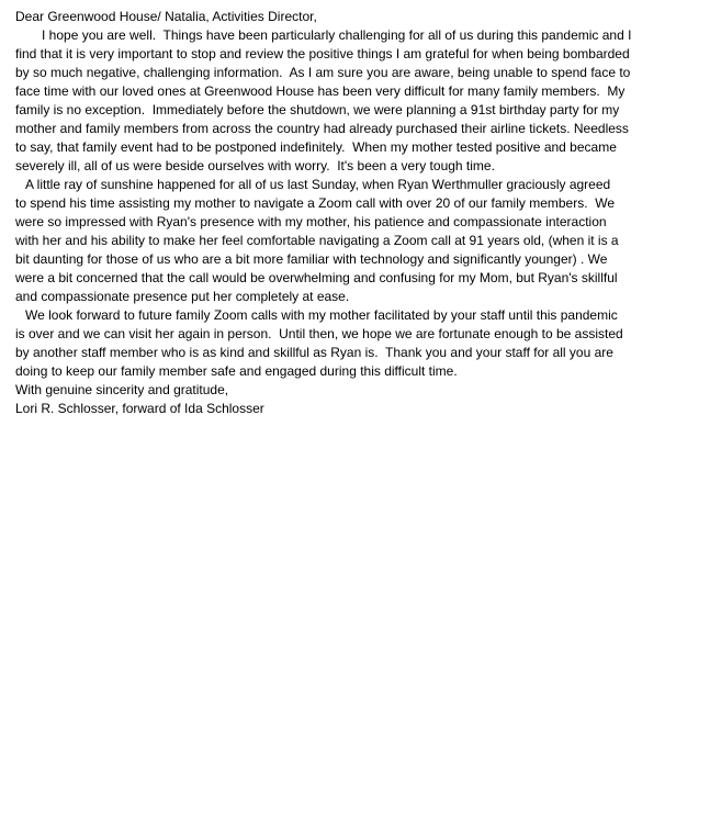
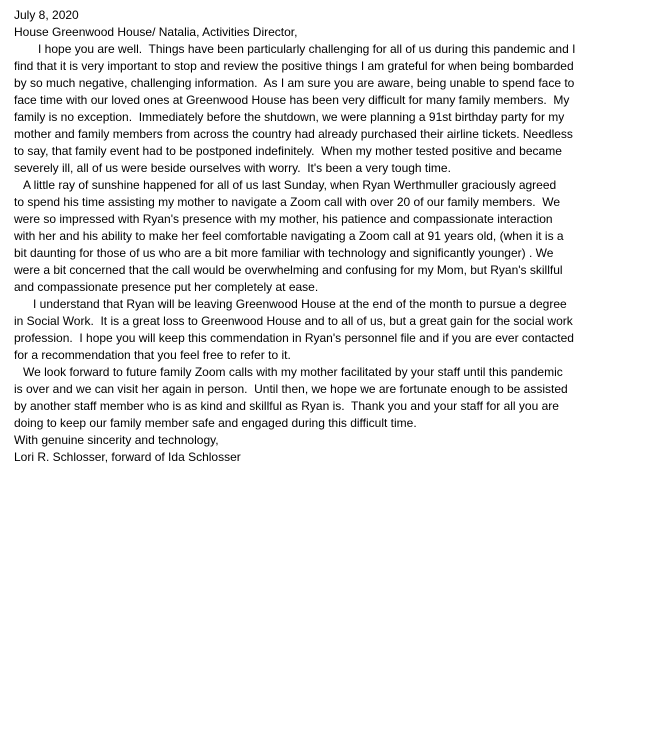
+ July 8, 2020
- Dear Greenwood House/ Natalia, Activities Director,
+ House Greenwood House/ Natalia, Activities Director,
  I hope you are well. Things have been particularly challenging for all of us during this pandemic and I
  find that it is very important to stop and review the positive things I am grateful for when being bombarded
  by so much negative, challenging information. As I am sure you are aware, being unable to spend face to
  face time with our loved ones at Greenwood House has been very difficult for many family members. My
  family is no exception. Immediately before the shutdown, we were planning a 91st birthday party for my
  mother and family members from across the country had already purchased their airline tickets. Needless
  to say, that family event had to be postponed indefinitely. When my mother tested positive and became
  severely ill, all of us were beside ourselves with worry. It's been a very tough time.
  A little ray of sunshine happened for all of us last Sunday, when Ryan Werthmuller graciously agreed
  to spend his time assisting my mother to navigate a Zoom call with over 20 of our family members. We
  were so impressed with Ryan's presence with my mother, his patience and compassionate interaction
  with her and his ability to make her feel comfortable navigating a Zoom call at 91 years old, (when it is a
  bit daunting for those of us who are a bit more familiar with technology and significantly younger) . We
  were a bit concerned that the call would be overwhelming and confusing for my Mom, but Ryan's skillful
  and compassionate presence put her completely at ease.
+ I understand that Ryan will be leaving Greenwood House at the end of the month to pursue a degree
+ in Social Work. It is a great loss to Greenwood House and to all of us, but a great gain for the social work
+ profession. I hope you will keep this commendation in Ryan's personnel file and if you are ever contacted
+ for a recommendation that you feel free to refer to it.
  We look forward to future family Zoom calls with my mother facilitated by your staff until this pandemic
  is over and we can visit her again in person. Until then, we hope we are fortunate enough to be assisted
  by another staff member who is as kind and skillful as Ryan is. Thank you and your staff for all you are
  doing to keep our family member safe and engaged during this difficult time.
- With genuine sincerity and gratitude,
+ With genuine sincerity and technology,
  Lori R. Schlosser, forward of Ida Schlosser
